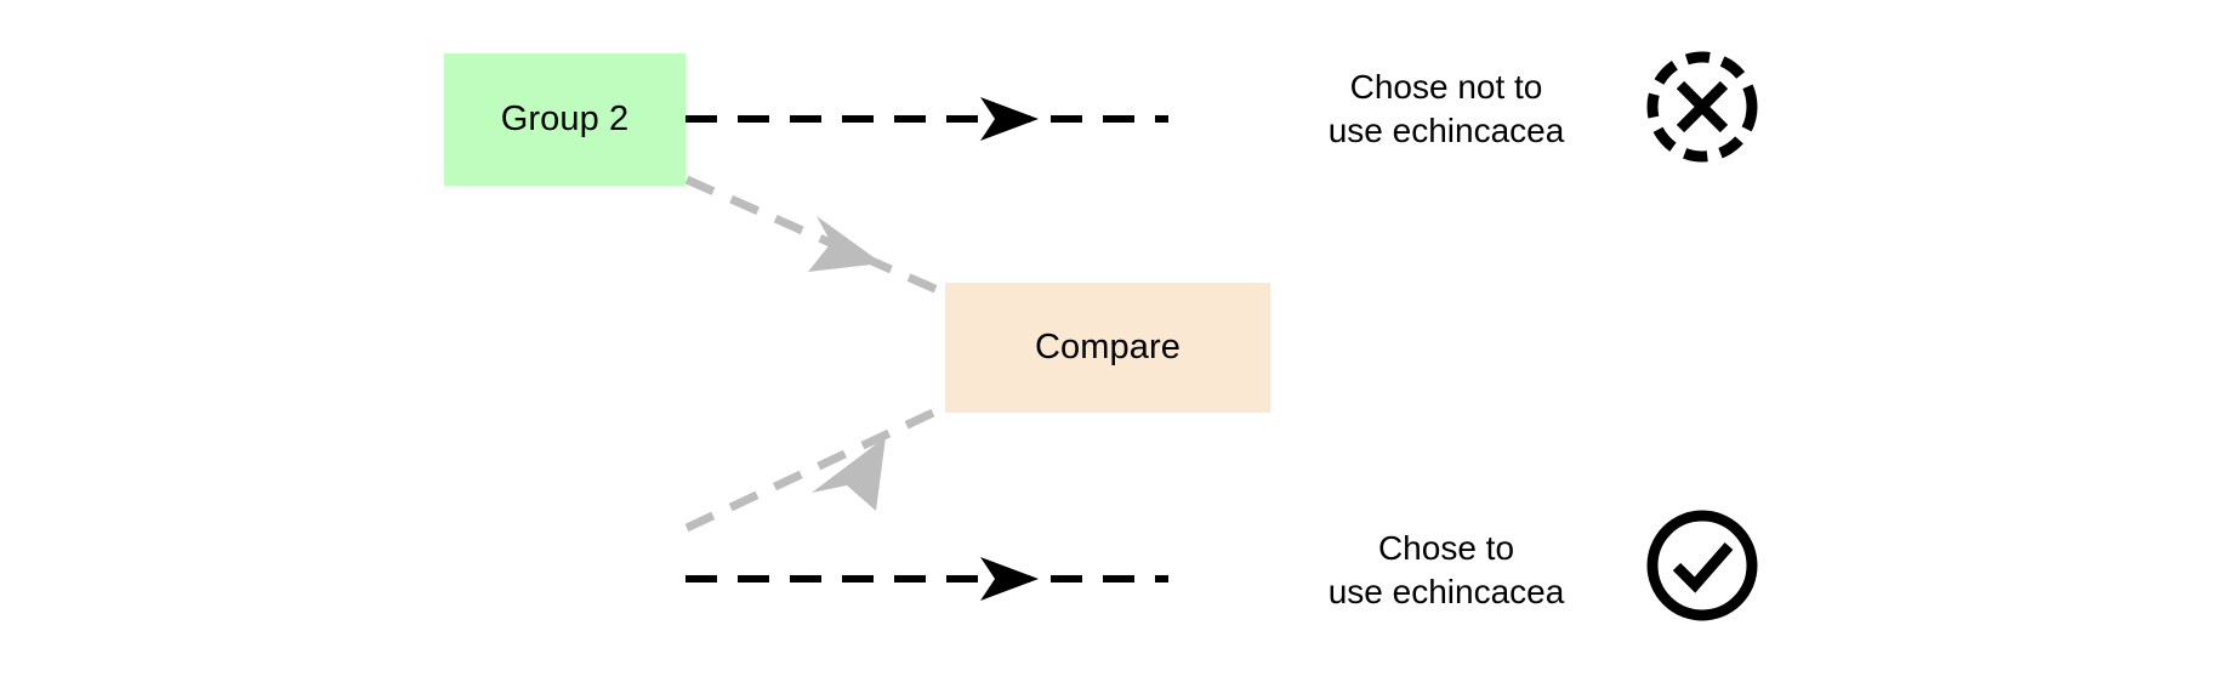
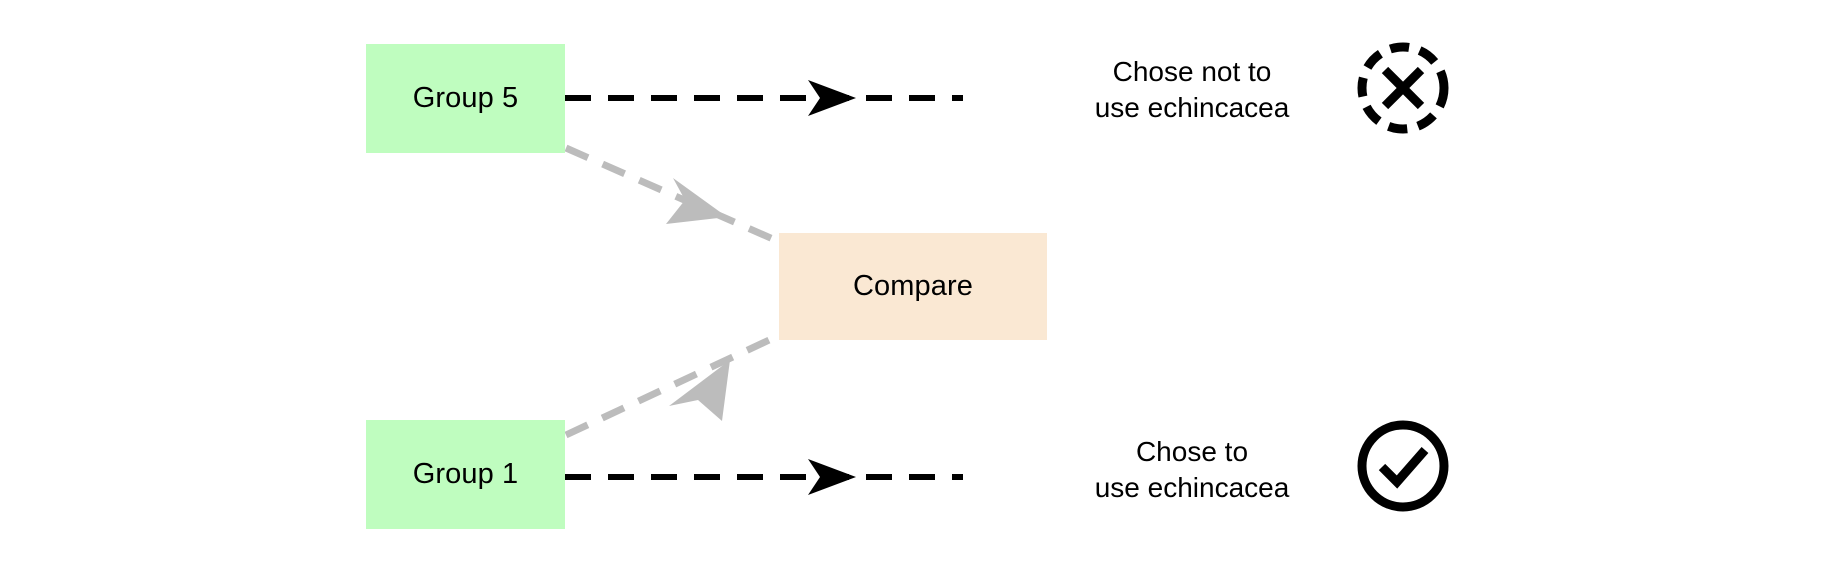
- Group 2
+ Group 5
  Compare
+ Group 1
  Chose not to
  use echincacea
  Chose to
  use echincacea
